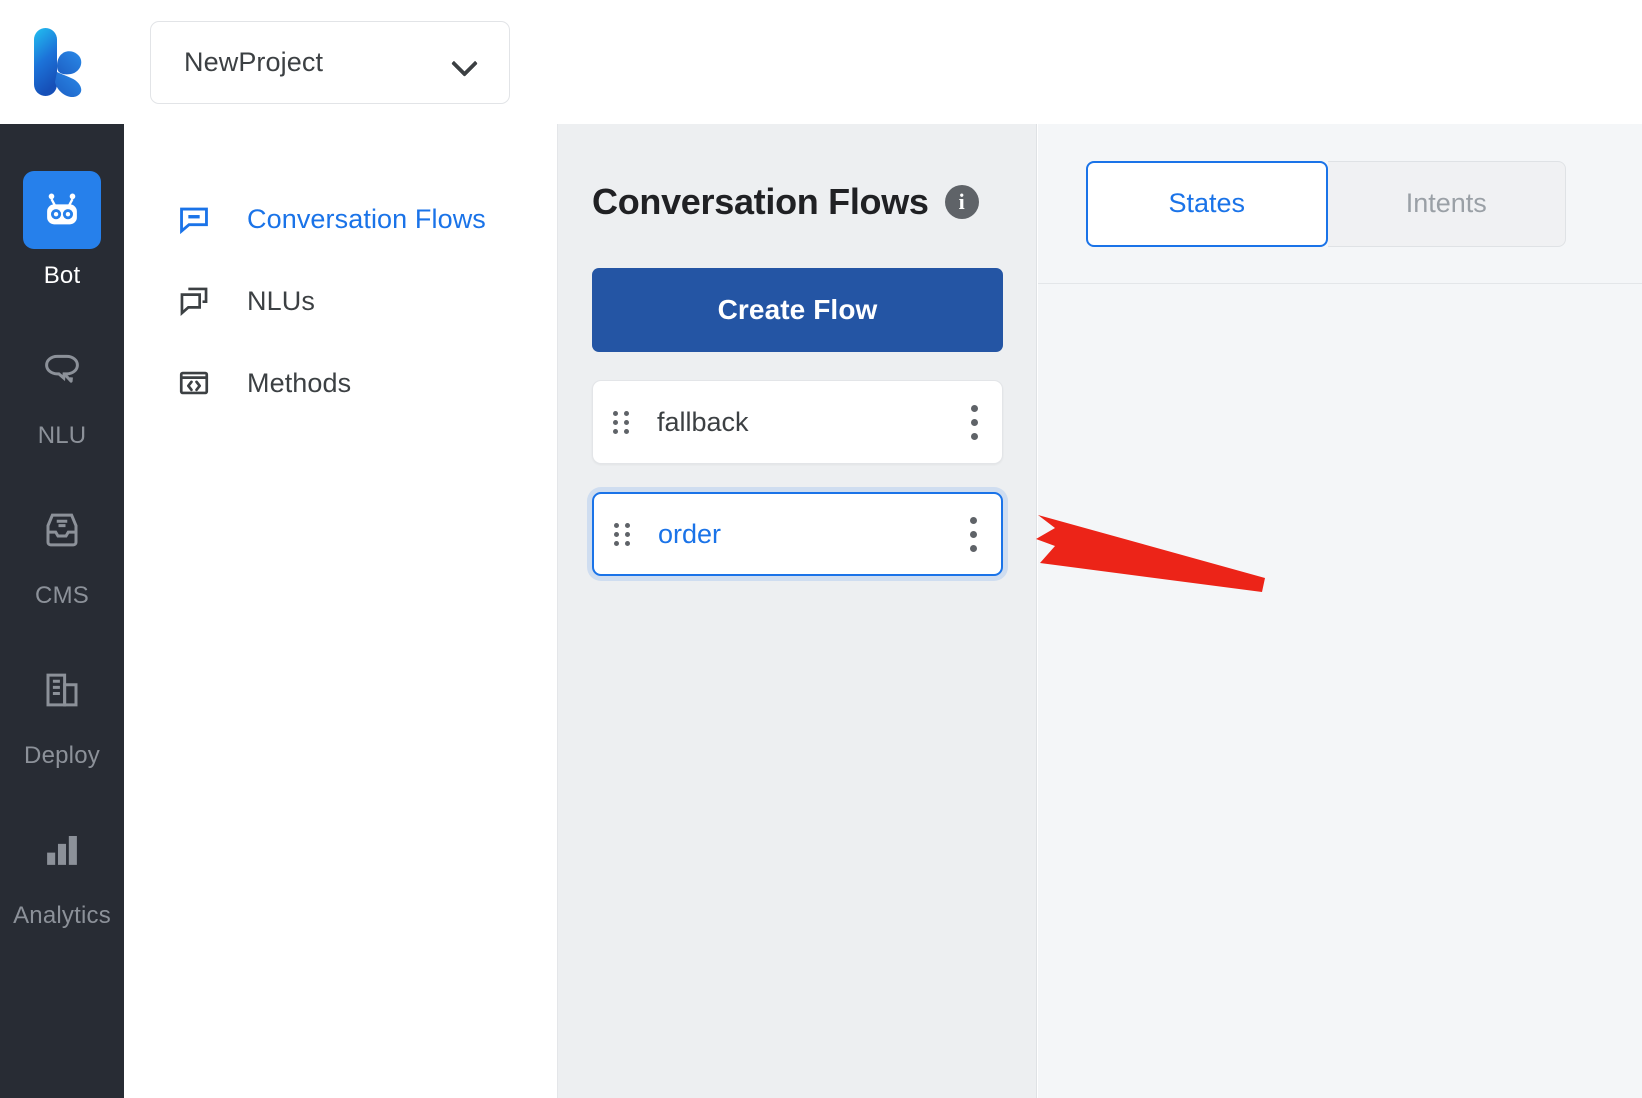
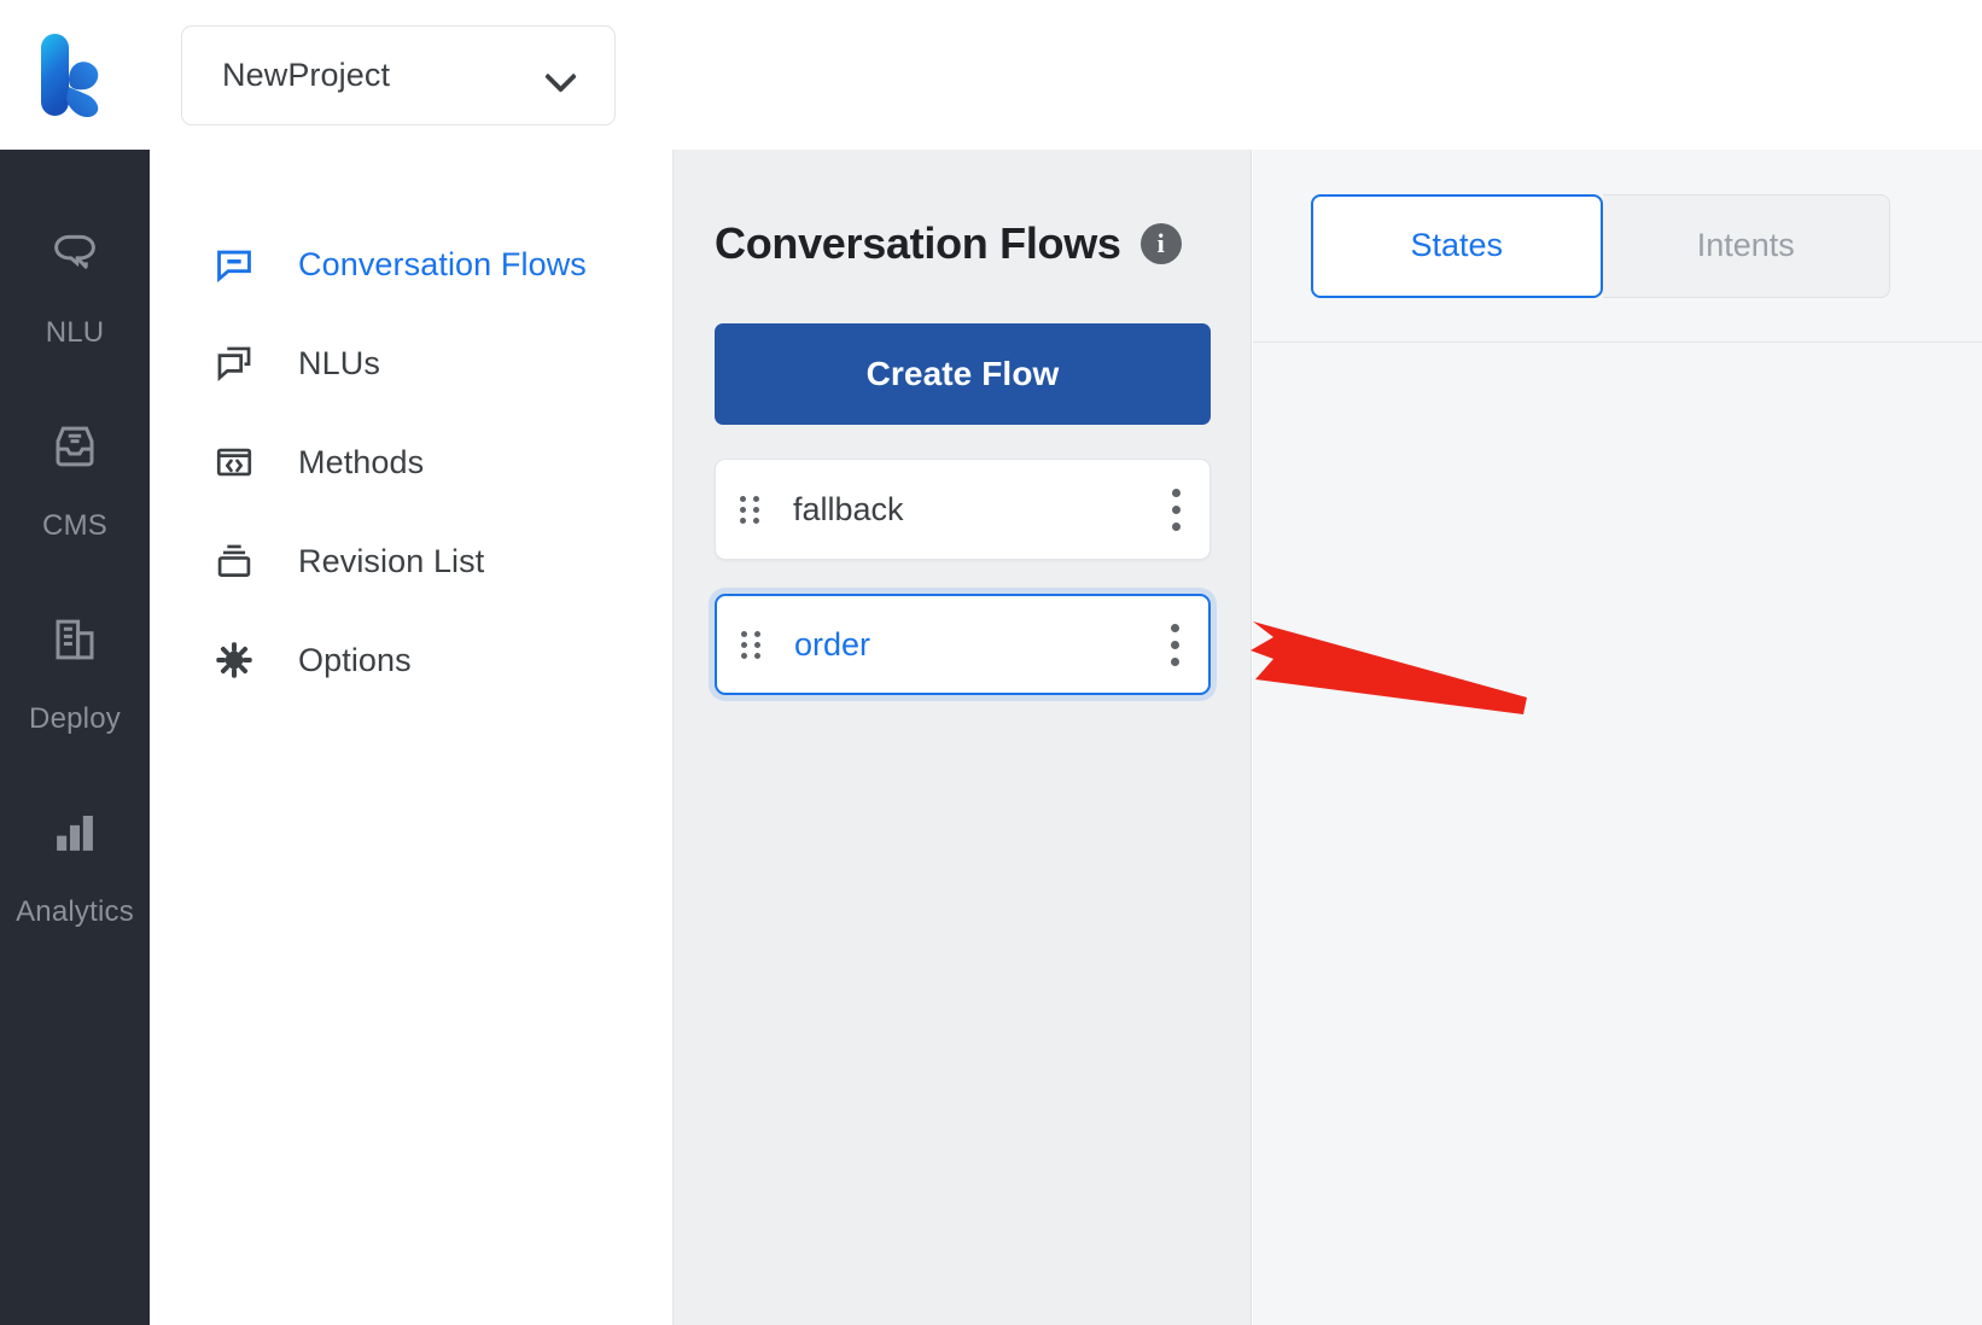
  NewProject
- Bot
  NLU
  CMS
  Deploy
  Analytics
  Conversation Flows
  NLUs
  Methods
+ Revision List
+ Options
  Conversation Flows
  i
  Create Flow
  fallback
  order
  States
  Intents
